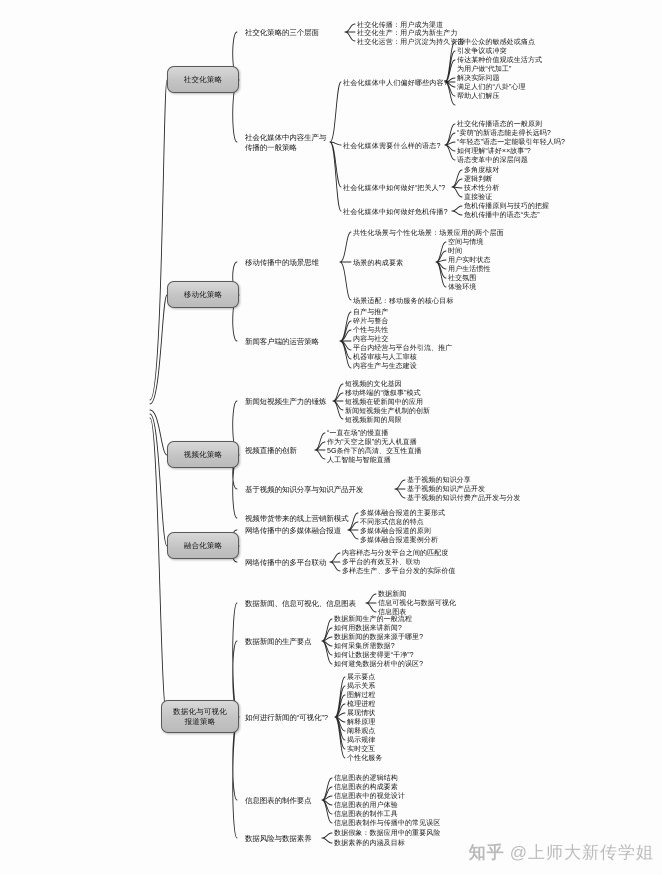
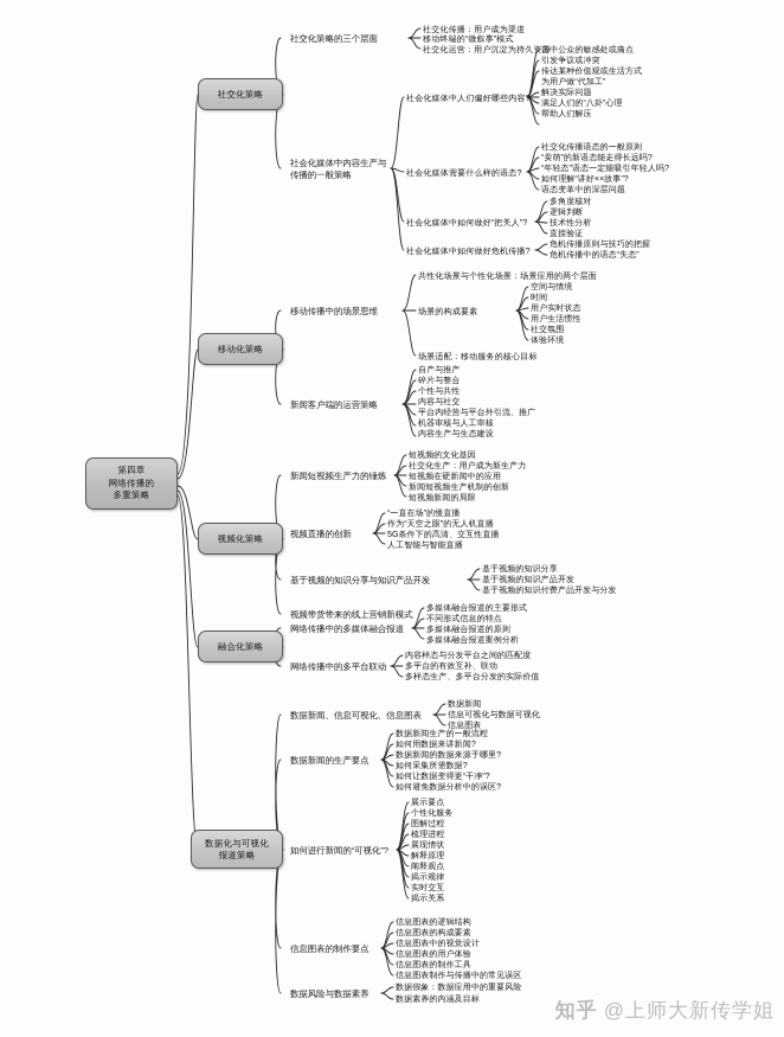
+ 第四章
+ 网络传播的
+ 多重策略
  社交化策略
  移动化策略
  视频化策略
  融合化策略
  数据化与可视化
  报道策略
  社交化策略的三个层面
  社交化传播：用户成为渠道
- 社交化生产：用户成为新生产力
+ 移动终端的“微叙事”模式
  社交化运营：用户沉淀为持久资源
  社会化媒体中内容生产与传播的一般策略
  社会化媒体中人们偏好哪些内容?
  击中公众的敏感处或痛点
  引发争议或冲突
  传达某种价值观或生活方式
  为用户做“代加工”
  解决实际问题
  满足人们的“八卦”心理
  帮助人们解压
  社会化媒体需要什么样的语态?
  社交化传播语态的一般原则
  “卖萌”的新语态能走得长远吗?
  “年轻态”语态一定能吸引年轻人吗?
  如何理解“讲好××故事”?
  语态变革中的深层问题
  社会化媒体中如何做好“把关人”?
  多角度核对
  逻辑判断
  技术性分析
  直接验证
  社会化媒体中如何做好危机传播?
  危机传播原则与技巧的把握
  危机传播中的语态“失态”
  移动传播中的场景思维
  共性化场景与个性化场景：场景应用的两个层面
  场景的构成要素
  空间与情境
  时间
  用户实时状态
  用户生活惯性
  社交氛围
  体验环境
  场景适配：移动服务的核心目标
  新闻客户端的运营策略
  自产与推产
  碎片与整合
  个性与共性
  内容与社交
  平台内经营与平台外引流、推广
  机器审核与人工审核
  内容生产与生态建设
  新闻短视频生产力的锤炼
  短视频的文化基因
- 移动终端的“微叙事”模式
+ 社交化生产：用户成为新生产力
  短视频在硬新闻中的应用
  新闻短视频生产机制的创新
  短视频新闻的局限
  视频直播的创新
  “一直在场”的慢直播
  作为“天空之眼”的无人机直播
  5G条件下的高清、交互性直播
  人工智能与智能直播
  基于视频的知识分享与知识产品开发
  基于视频的知识分享
  基于视频的知识产品开发
  基于视频的知识付费产品开发与分发
  视频带货带来的线上营销新模式
  网络传播中的多媒体融合报道
  多媒体融合报道的主要形式
  不同形式信息的特点
  多媒体融合报道的原则
  多媒体融合报道案例分析
  网络传播中的多平台联动
  内容样态与分发平台之间的匹配度
  多平台的有效互补、联动
  多样态生产、多平台分发的实际价值
  数据新闻、信息可视化、信息图表
  数据新闻
  信息可视化与数据可视化
  信息图表
  数据新闻的生产要点
  数据新闻生产的一般流程
  如何用数据来讲新闻?
  数据新闻的数据来源于哪里?
  如何采集所需数据?
  如何让数据变得更“干净”?
  如何避免数据分析中的误区?
  如何进行新闻的“可视化”?
  展示要点
- 揭示关系
+ 个性化服务
  图解过程
  梳理进程
  展现情状
  解释原理
  阐释观点
  揭示规律
  实时交互
- 个性化服务
+ 揭示关系
  信息图表的制作要点
  信息图表的逻辑结构
  信息图表的构成要素
  信息图表中的视觉设计
  信息图表的用户体验
  信息图表的制作工具
  信息图表制作与传播中的常见误区
  数据风险与数据素养
  数据假象：数据应用中的重要风险
  数据素养的内涵及目标
  知乎
  @上师大新传学姐
